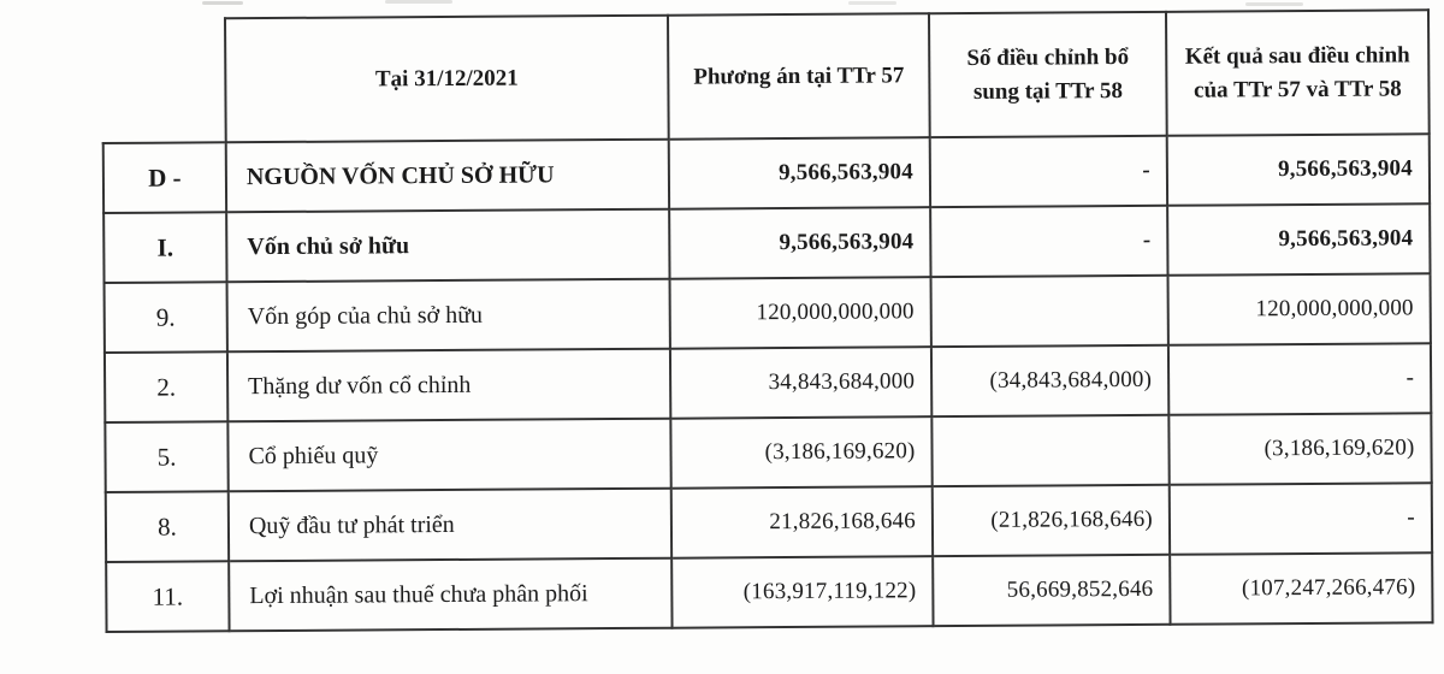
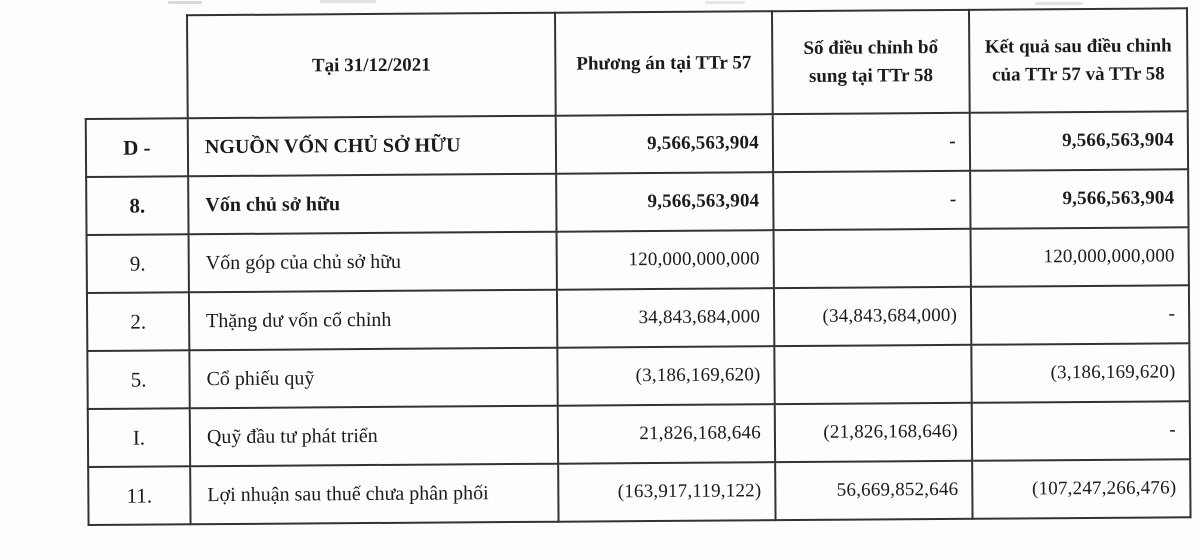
  	Tại 31/12/2021	Phương án tại TTr 57	Số điều chỉnh bổ sung tại TTr 58	Kết quả sau điều chỉnh của TTr 57 và TTr 58
  D -	NGUỒN VỐN CHỦ SỞ HỮU	9,566,563,904	-	9,566,563,904
- I.	Vốn chủ sở hữu	9,566,563,904	-	9,566,563,904
+ 8.	Vốn chủ sở hữu	9,566,563,904	-	9,566,563,904
  9.	Vốn góp của chủ sở hữu	120,000,000,000		120,000,000,000
  2.	Thặng dư vốn cổ chỉnh	34,843,684,000	(34,843,684,000)	-
  5.	Cổ phiếu quỹ	(3,186,169,620)		(3,186,169,620)
- 8.	Quỹ đầu tư phát triển	21,826,168,646	(21,826,168,646)	-
+ I.	Quỹ đầu tư phát triển	21,826,168,646	(21,826,168,646)	-
  11.	Lợi nhuận sau thuế chưa phân phối	(163,917,119,122)	56,669,852,646	(107,247,266,476)
